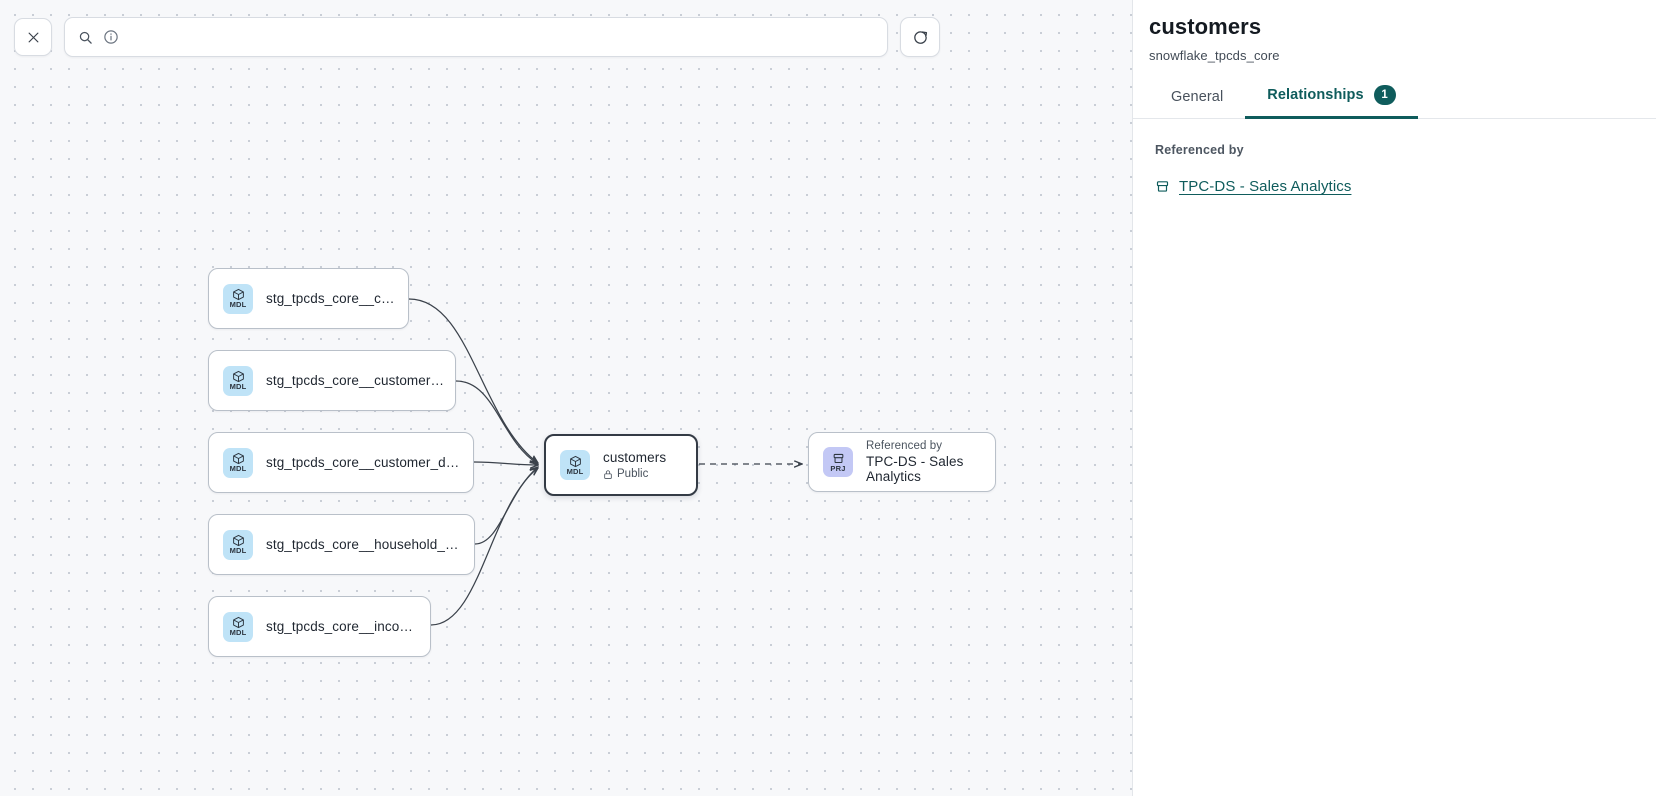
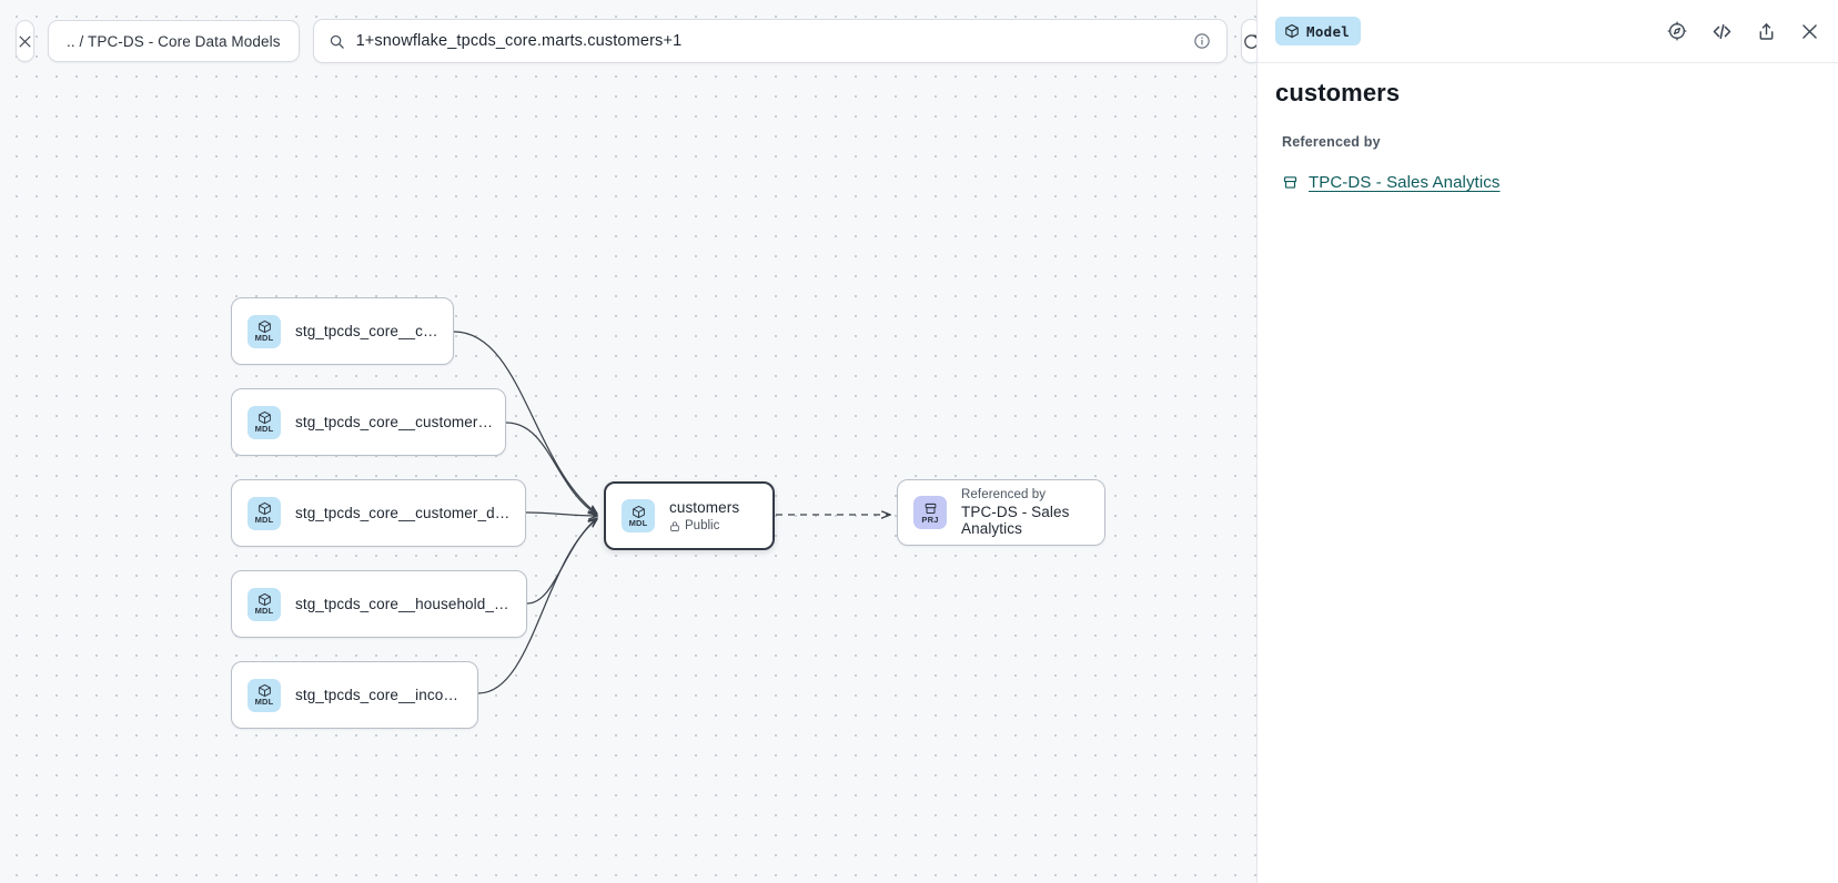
  MDL
  stg_tpcds_core__cust
  MDL
  stg_tpcds_core__customer_a
  MDL
  stg_tpcds_core__customer_dem
  MDL
  stg_tpcds_core__household_de
  MDL
  stg_tpcds_core__income
  MDL
  customers
  Public
  PRJ
  Referenced by
  TPC-DS - Sales Analytics
+ .. / TPC-DS - Core Data Models
+ 1+snowflake_tpcds_core.marts.customers+1
+ Model
  customers
- snowflake_tpcds_core
- General
- Relationships
- 1
  Referenced by
  TPC-DS - Sales Analytics
